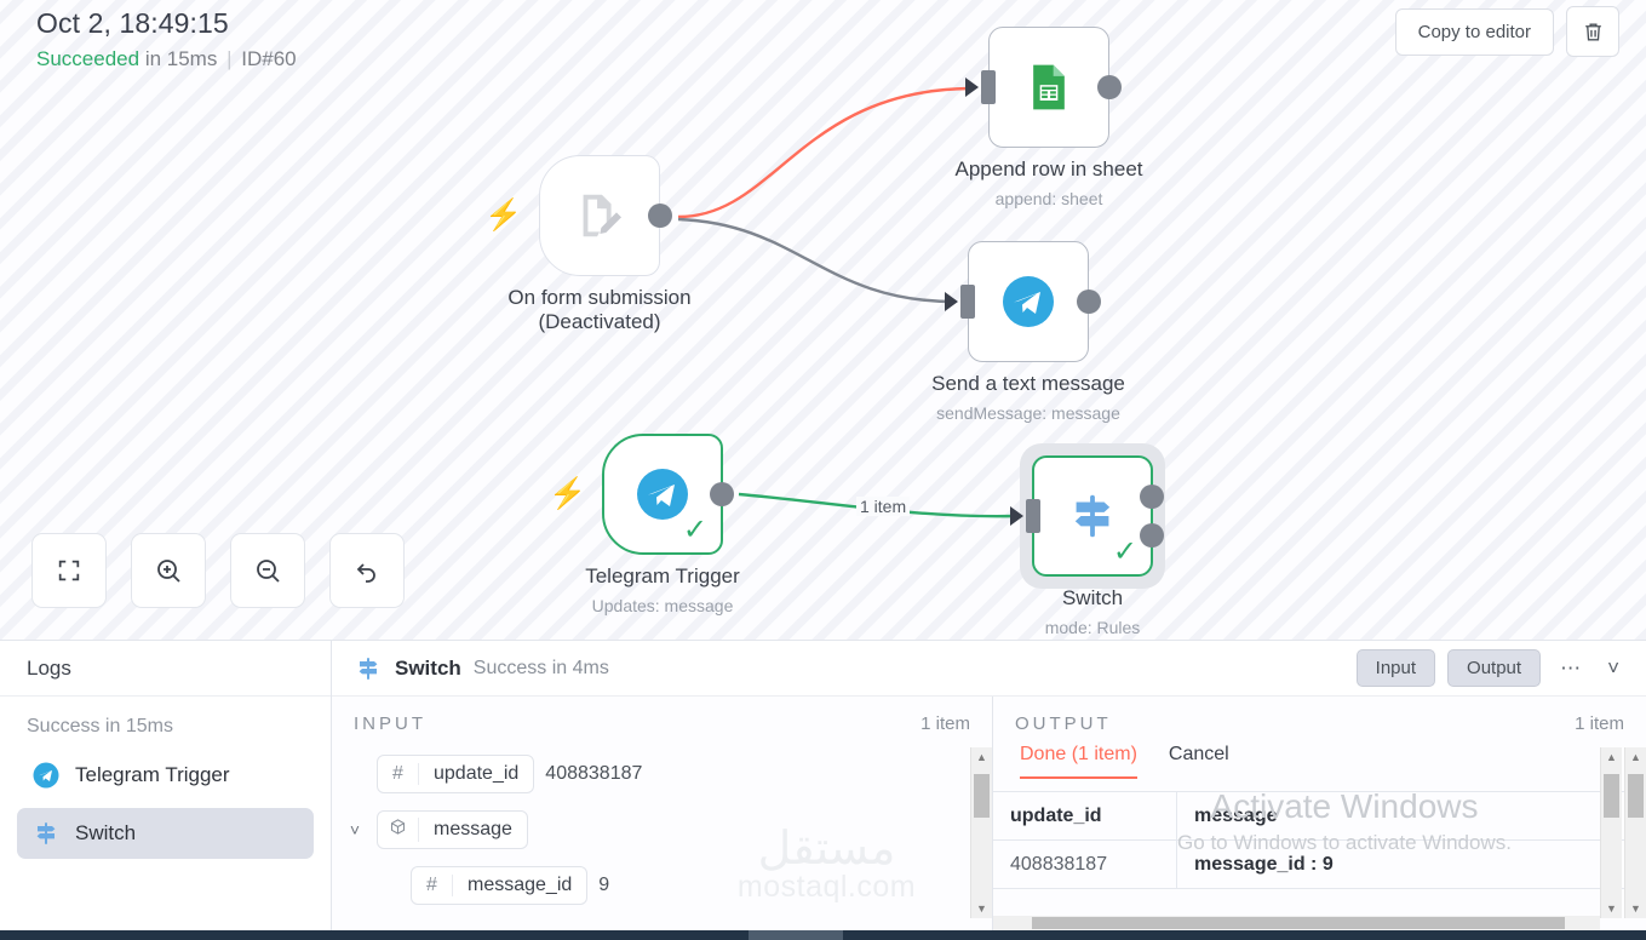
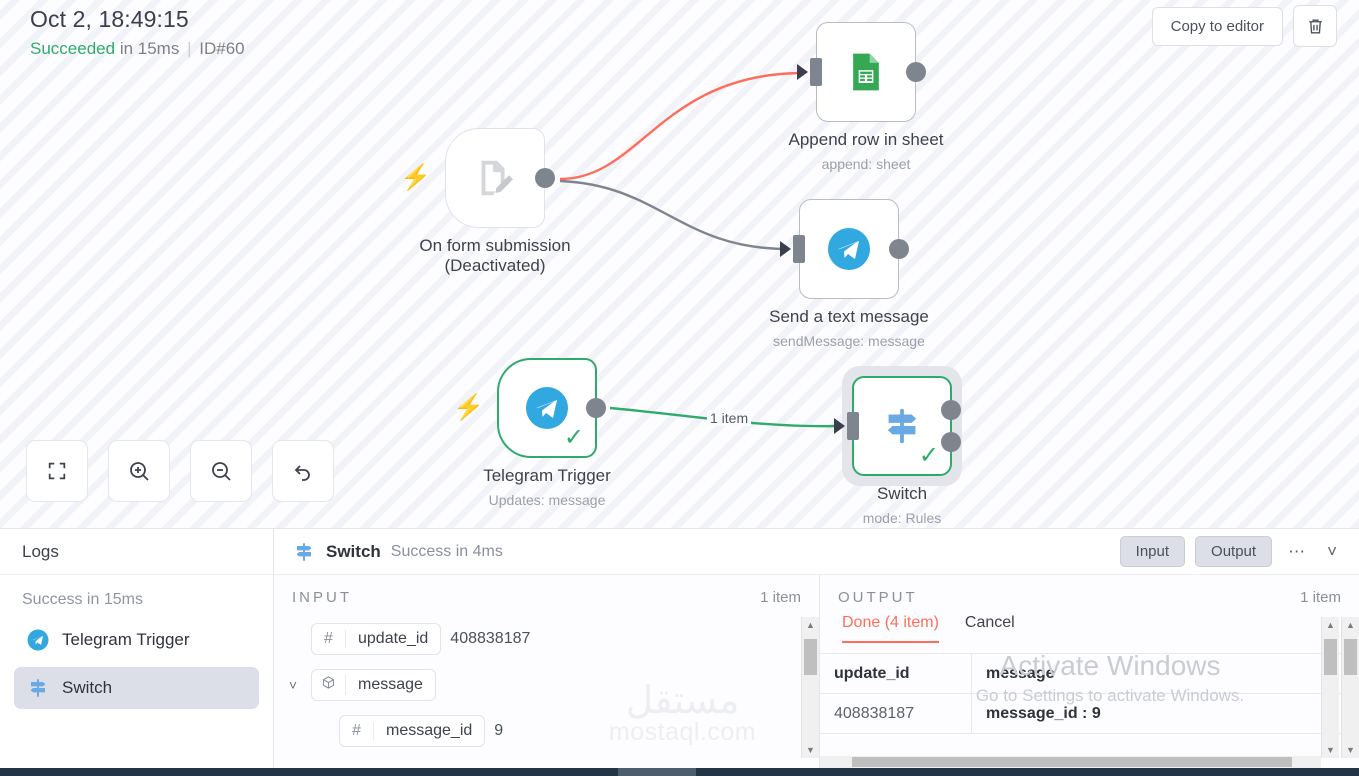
  Oct 2, 18:49:15
  Succeeded in 15ms | ID#60
  Copy to editor
  ⚡
  On form submission
  (Deactivated)
  Append row in sheet
  append: sheet
  Send a text message
  sendMessage: message
  ⚡
  ✓
  Telegram Trigger
  Updates: message
  1 item
  ✓
  Switch
  mode: Rules
  Logs
  Success in 15ms
  Telegram Trigger
  Switch
  Switch
  Success in 4ms
  Input
  Output
  ⋯
  ˅
  INPUT
  1 item
  #
  update_id
  408838187
  ˅
  message
  #
  message_id
  9
  ▲
  ▼
  OUTPUT
  1 item
- Done (1 item)
+ Done (4 item)
  Cancel
  update_id
  message
  408838187
  message_id : 9
  ▲
  ▼
  ▲
  ▼
  Activate Windows
- Go to Windows to activate Windows.
+ Go to Settings to activate Windows.
